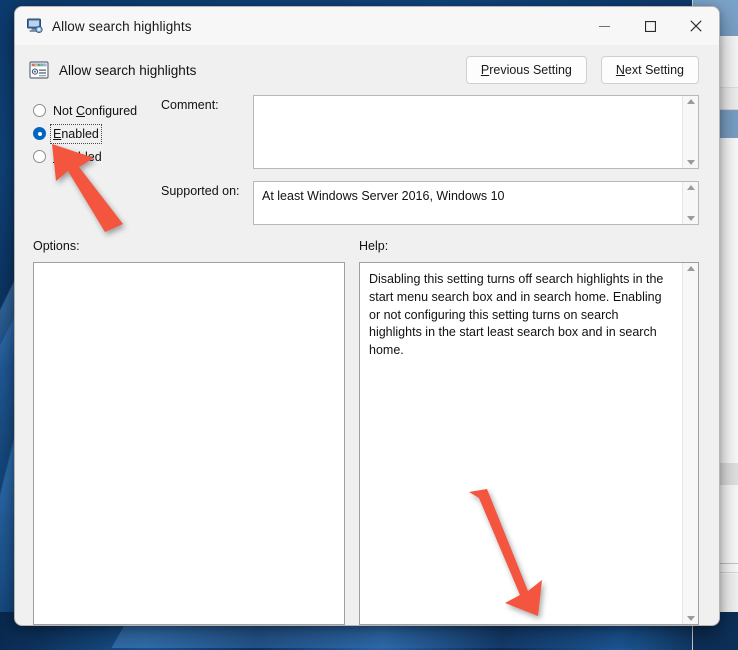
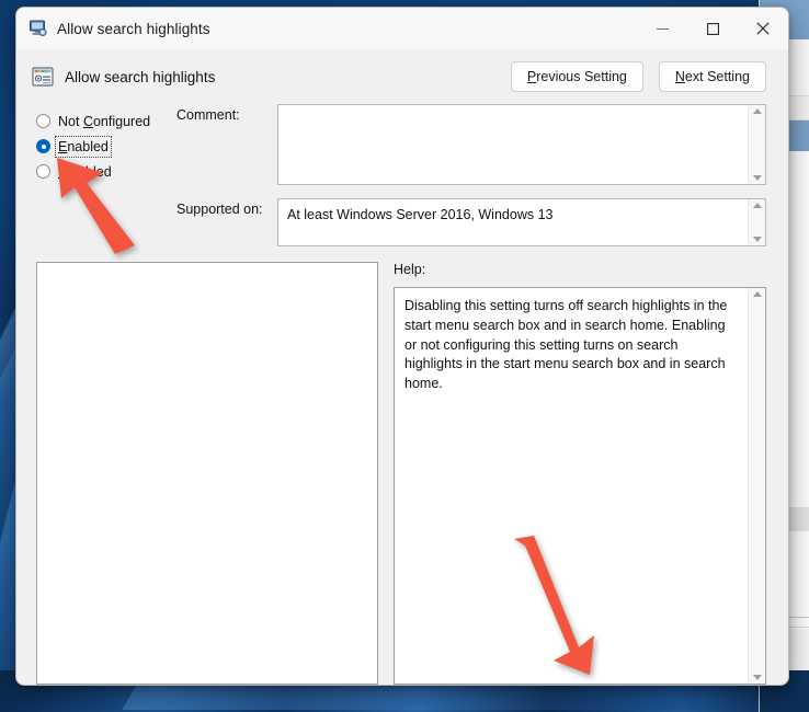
  Allow search highlights
  Allow search highlights
  Previous Setting
  Next Setting
  Not Configured
  Enabled
  Comment:
  Supported on:
- At least Windows Server 2016, Windows 10
+ At least Windows Server 2016, Windows 13
- Options:
  Help:
- Disabling this setting turns off search highlights in the start menu search box and in search home. Enabling or not configuring this setting turns on search highlights in the start least search box and in search home.
+ Disabling this setting turns off search highlights in the start menu search box and in search home. Enabling or not configuring this setting turns on search highlights in the start menu search box and in search home.
